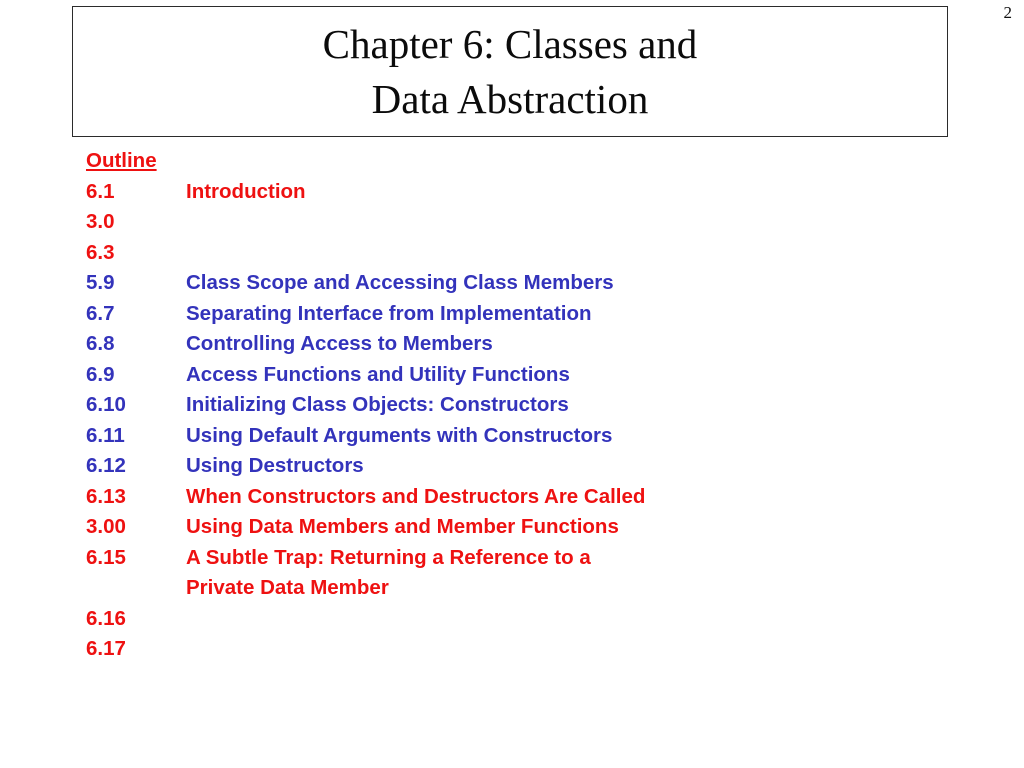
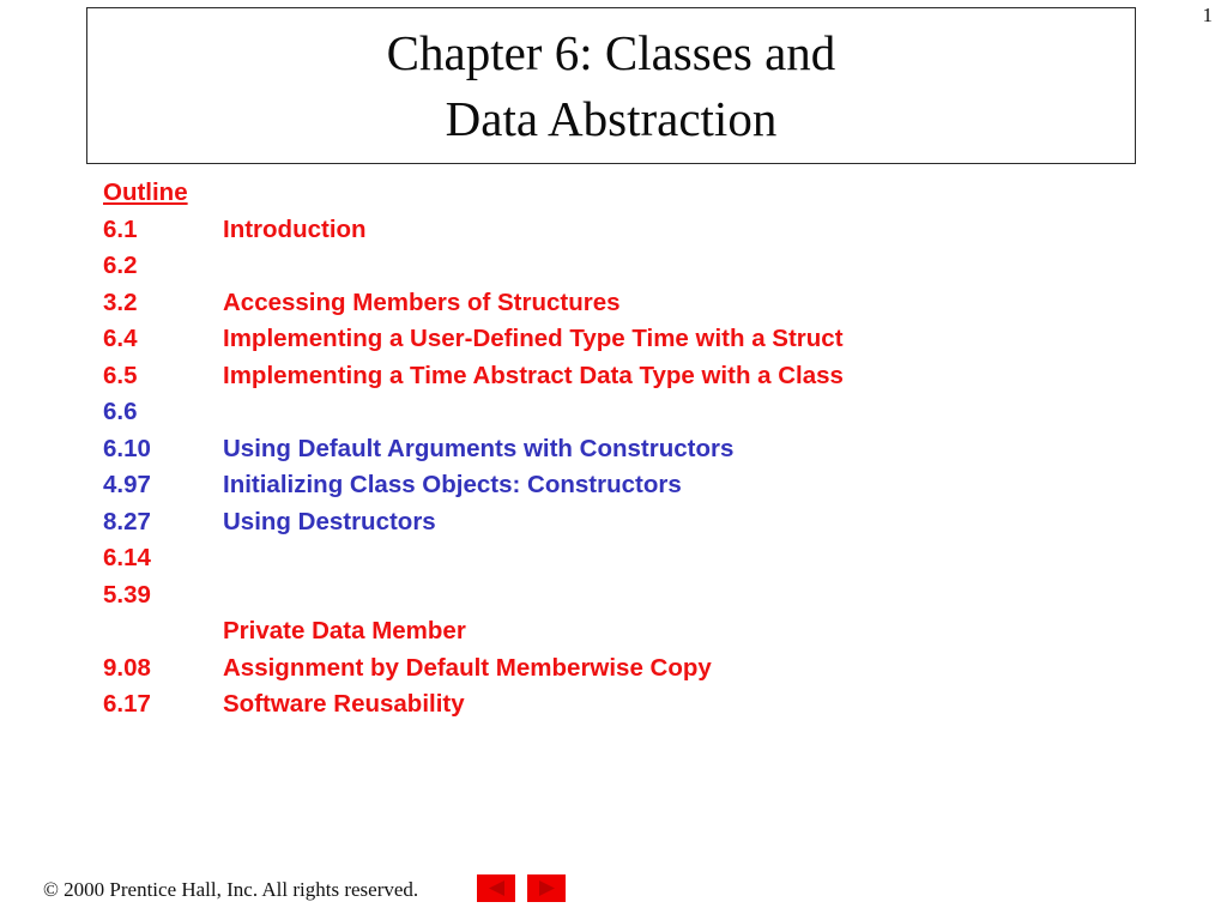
- 2
+ 1
  Chapter 6: Classes and
  Data Abstraction
  Outline
  6.1
  Introduction
- 3.0
+ 6.2
- 6.3
+ 3.2
+ Accessing Members of Structures
+ 6.4
+ Implementing a User-Defined Type Time with a Struct
+ 6.5
+ Implementing a Time Abstract Data Type with a Class
- 5.9
+ 6.6
- Class Scope and Accessing Class Members
- 6.7
- Separating Interface from Implementation
- 6.8
- Controlling Access to Members
- 6.9
- Access Functions and Utility Functions
  6.10
- Initializing Class Objects: Constructors
+ Using Default Arguments with Constructors
- 6.11
+ 4.97
- Using Default Arguments with Constructors
+ Initializing Class Objects: Constructors
- 6.12
+ 8.27
  Using Destructors
- 6.13
- When Constructors and Destructors Are Called
- 3.00
+ 6.14
- Using Data Members and Member Functions
- 6.15
+ 5.39
- A Subtle Trap: Returning a Reference to a
  Private Data Member
- 6.16
+ 9.08
+ Assignment by Default Memberwise Copy
  6.17
+ Software Reusability
+ © 2000 Prentice Hall, Inc. All rights reserved.
